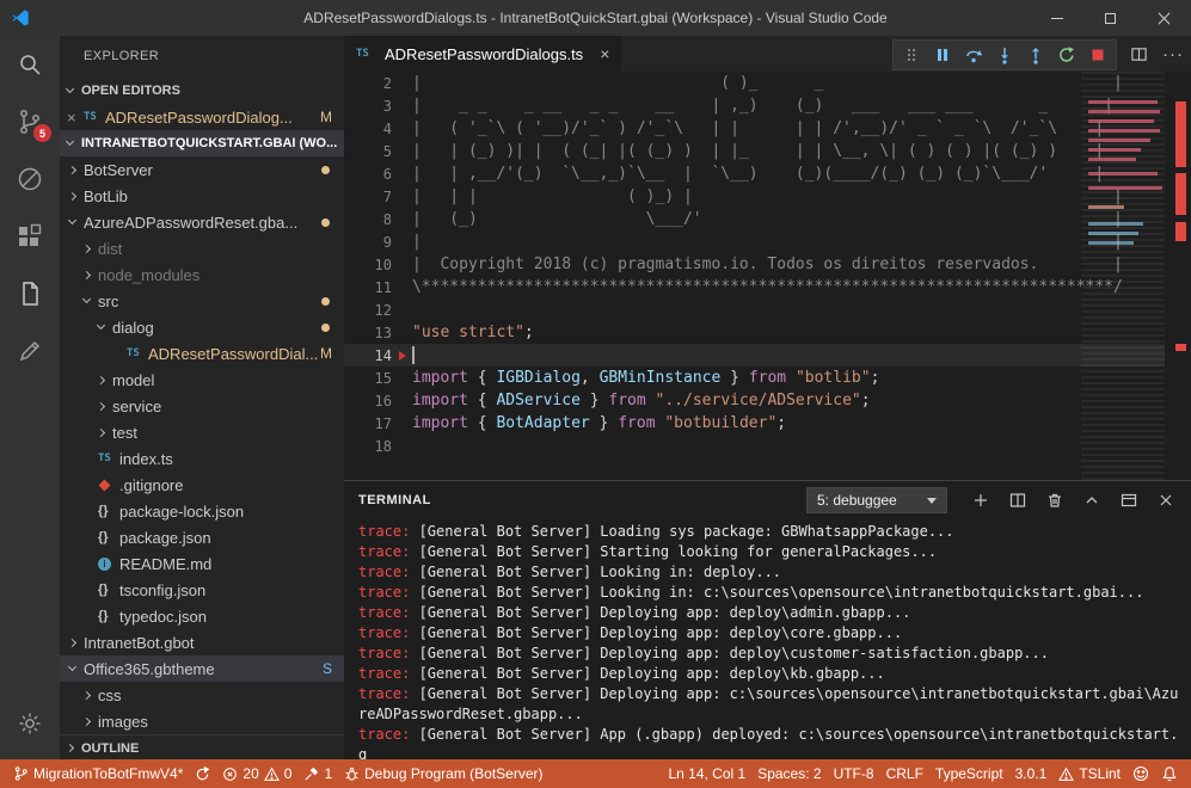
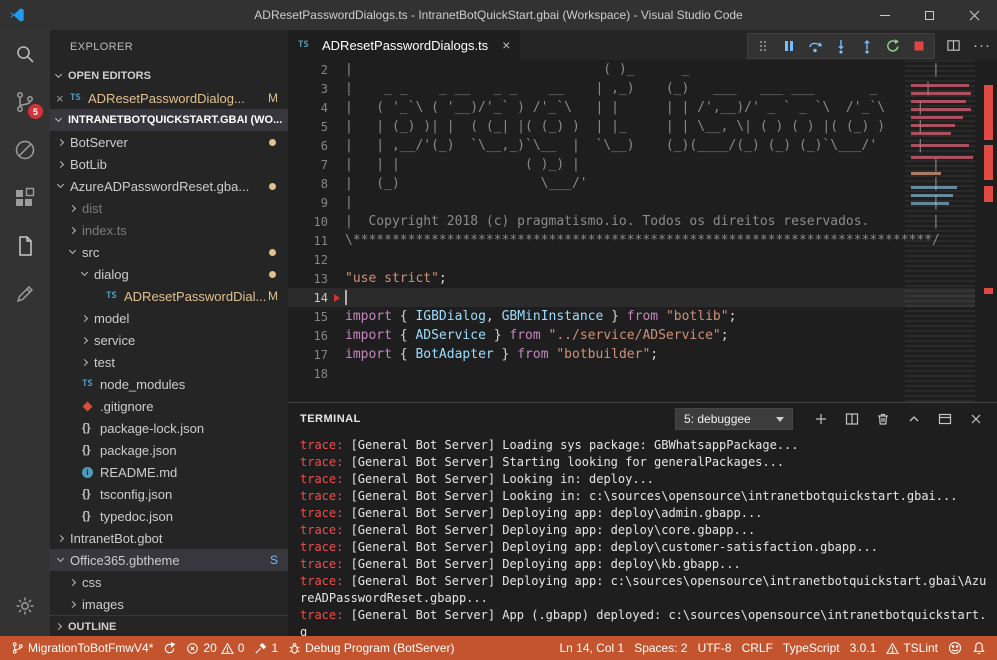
  ADResetPasswordDialogs.ts - IntranetBotQuickStart.gbai (Workspace) - Visual Studio Code
  5
  EXPLORER
  OPEN EDITORS
  ×
  TS
  ADResetPasswordDialog...
  M
  INTRANETBOTQUICKSTART.GBAI (WO...
  BotServer
  BotLib
  AzureADPasswordReset.gba...
  dist
- node_modules
+ index.ts
  src
  dialog
  TS
  ADResetPasswordDial...
  M
  model
  service
  test
  TS
- index.ts
+ node_modules
  .gitignore
  {}
  package-lock.json
  {}
  package.json
  i
  README.md
  {}
  tsconfig.json
  {}
  typedoc.json
  IntranetBot.gbot
  Office365.gbtheme
  S
  css
  images
  OUTLINE
  TS
  ADResetPasswordDialogs.ts
  ×
  ···
  2
  | ( )_ _
  3
  | _ _ _ __ _ _ __ | ,_) (_) ___ ___ ___ _
  4
  | ( '_`\ ( '__)/'_` ) /'_`\ | | | | /',__)/' _ ` _ `\ /'_`\
  5
  | | (_) )| | ( (_| |( (_) ) | |_ | | \__, \| ( ) ( ) |( (_) )
  6
  | | ,__/'(_) `\__,_)`\__ | `\__) (_)(____/(_) (_) (_)`\___/'
  7
  | | | ( )_) |
  8
  | (_) \___/'
  9
  10
  | Copyright 2018 (c) pragmatismo.io. Todos os direitos reservados.
  11
  \**********************************************************************
  12
  13
  "use strict";
  14
  15
  import { IGBDialog, GBMinInstance } from "botlib";
  16
  import { ADService } from "../service/ADService";
  17
  import { BotAdapter } from "botbuilder";
  18
  TERMINAL
  5: debuggee
  trace: [General Bot Server] Loading sys package: GBWhatsappPackage...
  trace: [General Bot Server] Starting looking for generalPackages...
  trace: [General Bot Server] Looking in: deploy...
  trace: [General Bot Server] Looking in: c:\sources\opensource\intranetbotquickstart.gbai...
  trace: [General Bot Server] Deploying app: deploy\admin.gbapp...
  trace: [General Bot Server] Deploying app: deploy\core.gbapp...
  trace: [General Bot Server] Deploying app: deploy\customer-satisfaction.gbapp...
  trace: [General Bot Server] Deploying app: deploy\kb.gbapp...
  trace: [General Bot Server] Deploying app: c:\sources\opensource\intranetbotquickstart.gbai\AzureADPasswordReset.gbapp...
  trace: [General Bot Server] App (.gbapp) deployed: c:\sources\opensource\intranetbotquickstart.g
  MigrationToBotFmwV4*
  20
  0
  1
  Debug Program (BotServer)
  Ln 14, Col 1
  Spaces: 2
  UTF-8
  CRLF
  TypeScript
  3.0.1
  TSLint
